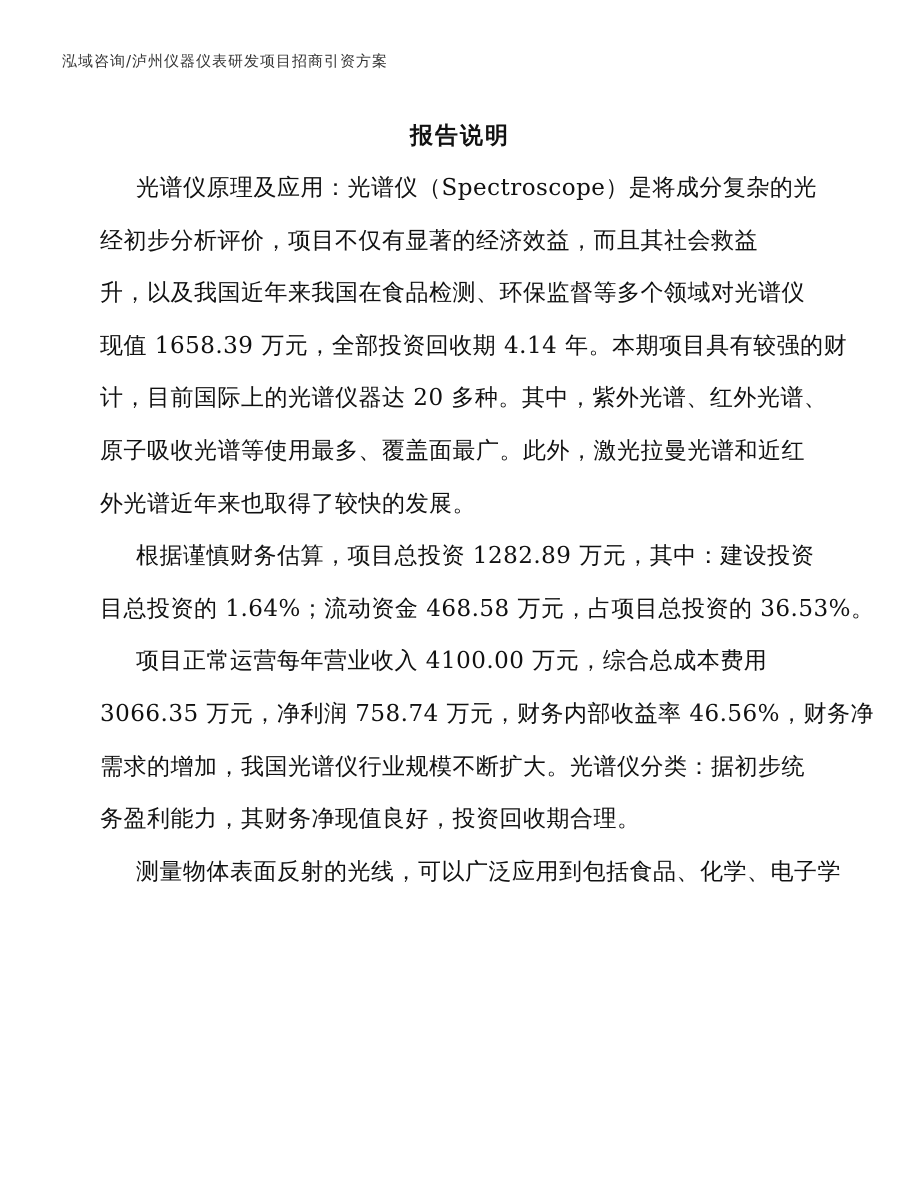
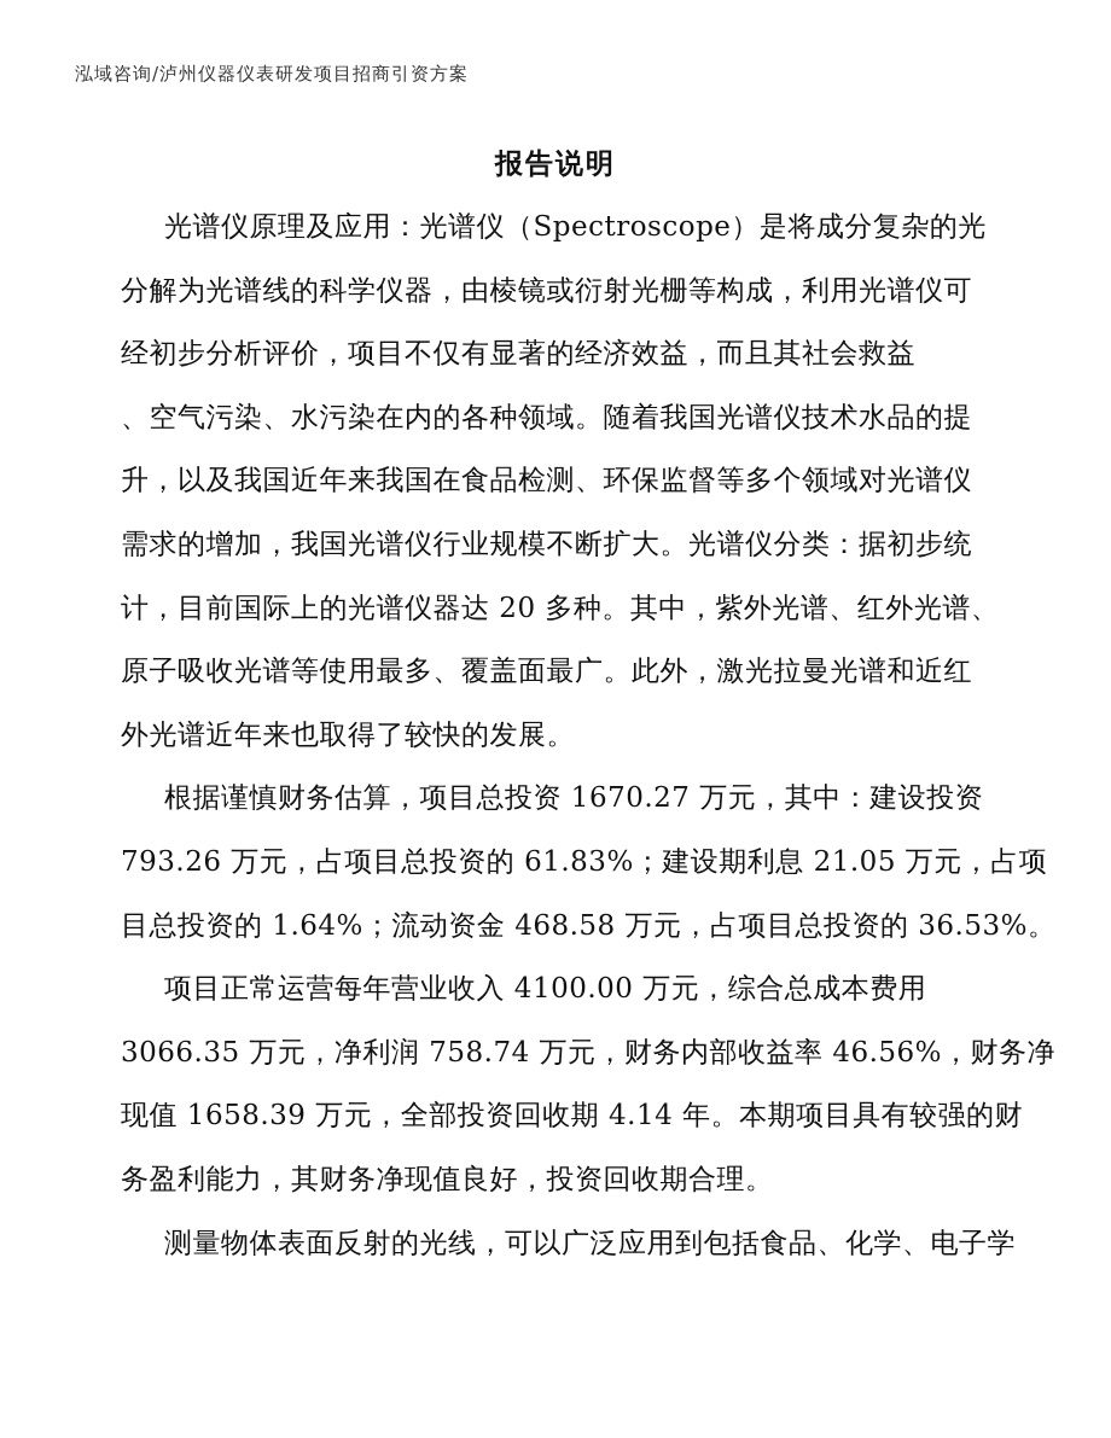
  泓域咨询/泸州仪器仪表研发项目招商引资方案
  报告说明
  光谱仪原理及应用：光谱仪（Spectroscope）是将成分复杂的光
+ 分解为光谱线的科学仪器，由棱镜或衍射光栅等构成，利用光谱仪可
  经初步分析评价，项目不仅有显著的经济效益，而且其社会救益
+ 、空气污染、水污染在内的各种领域。随着我国光谱仪技术水品的提
  升，以及我国近年来我国在食品检测、环保监督等多个领域对光谱仪
- 现值 1658.39 万元，全部投资回收期 4.14 年。本期项目具有较强的财
+ 需求的增加，我国光谱仪行业规模不断扩大。光谱仪分类：据初步统
  计，目前国际上的光谱仪器达 20 多种。其中，紫外光谱、红外光谱、
  原子吸收光谱等使用最多、覆盖面最广。此外，激光拉曼光谱和近红
  外光谱近年来也取得了较快的发展。
- 根据谨慎财务估算，项目总投资 1282.89 万元，其中：建设投资
+ 根据谨慎财务估算，项目总投资 1670.27 万元，其中：建设投资
+ 793.26 万元，占项目总投资的 61.83%；建设期利息 21.05 万元，占项
  目总投资的 1.64%；流动资金 468.58 万元，占项目总投资的 36.53%。
  项目正常运营每年营业收入 4100.00 万元，综合总成本费用
  3066.35 万元，净利润 758.74 万元，财务内部收益率 46.56%，财务净
- 需求的增加，我国光谱仪行业规模不断扩大。光谱仪分类：据初步统
+ 现值 1658.39 万元，全部投资回收期 4.14 年。本期项目具有较强的财
  务盈利能力，其财务净现值良好，投资回收期合理。
  测量物体表面反射的光线，可以广泛应用到包括食品、化学、电子学
